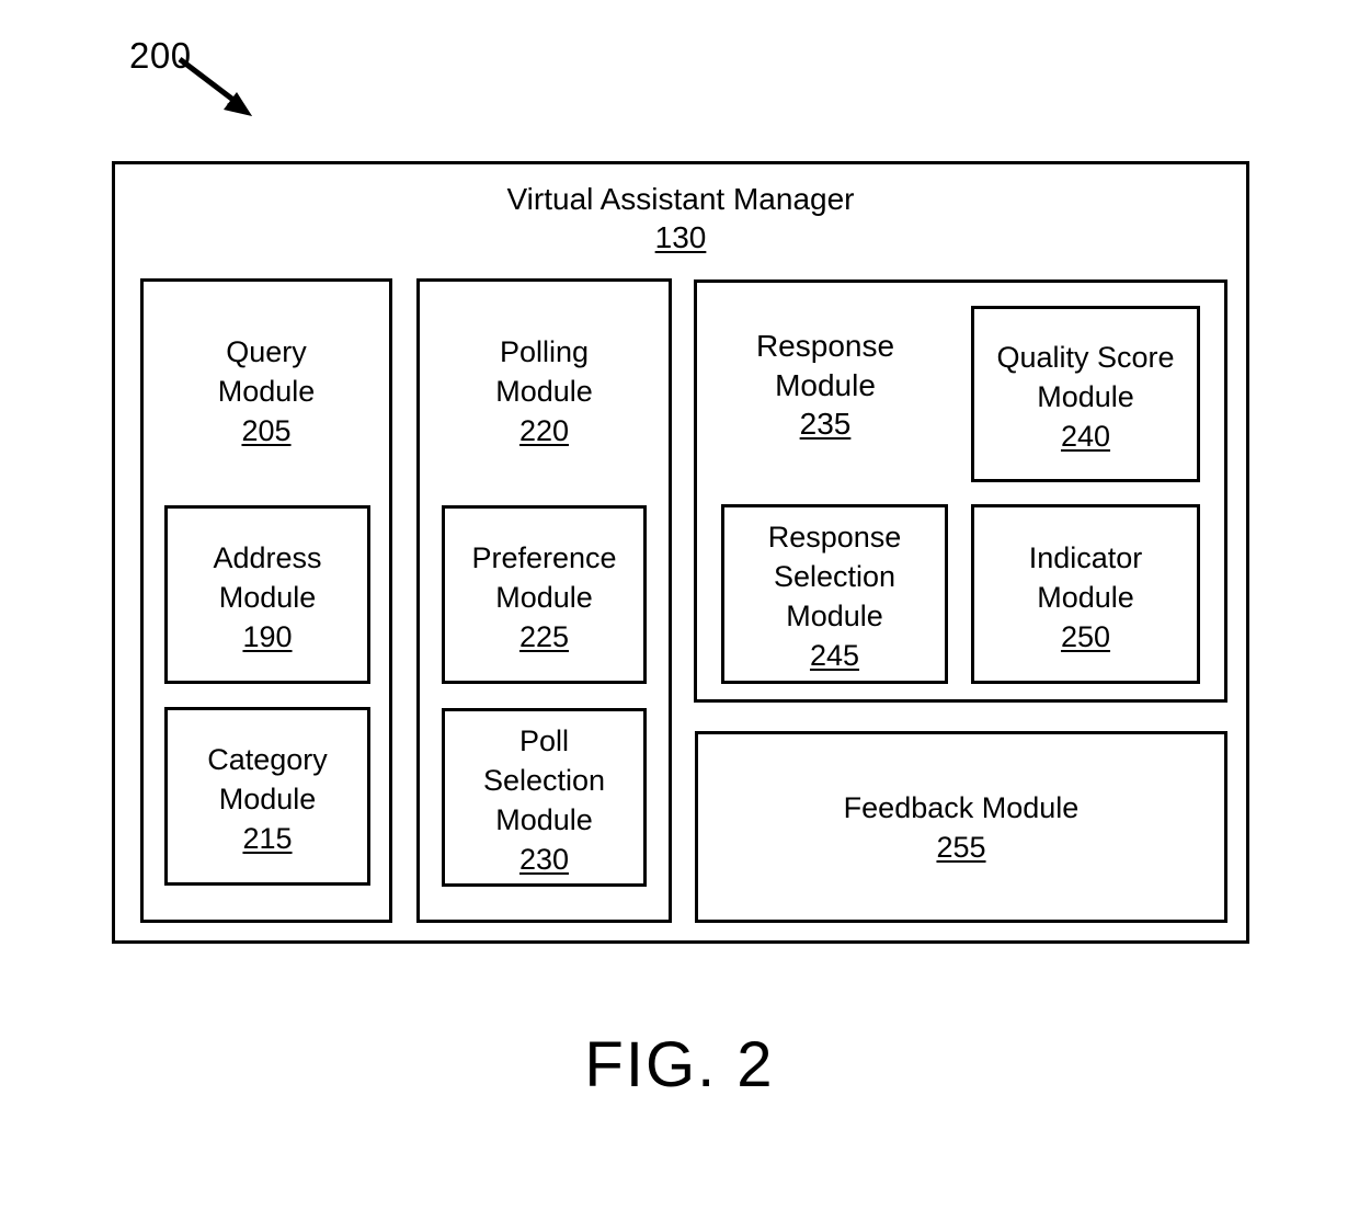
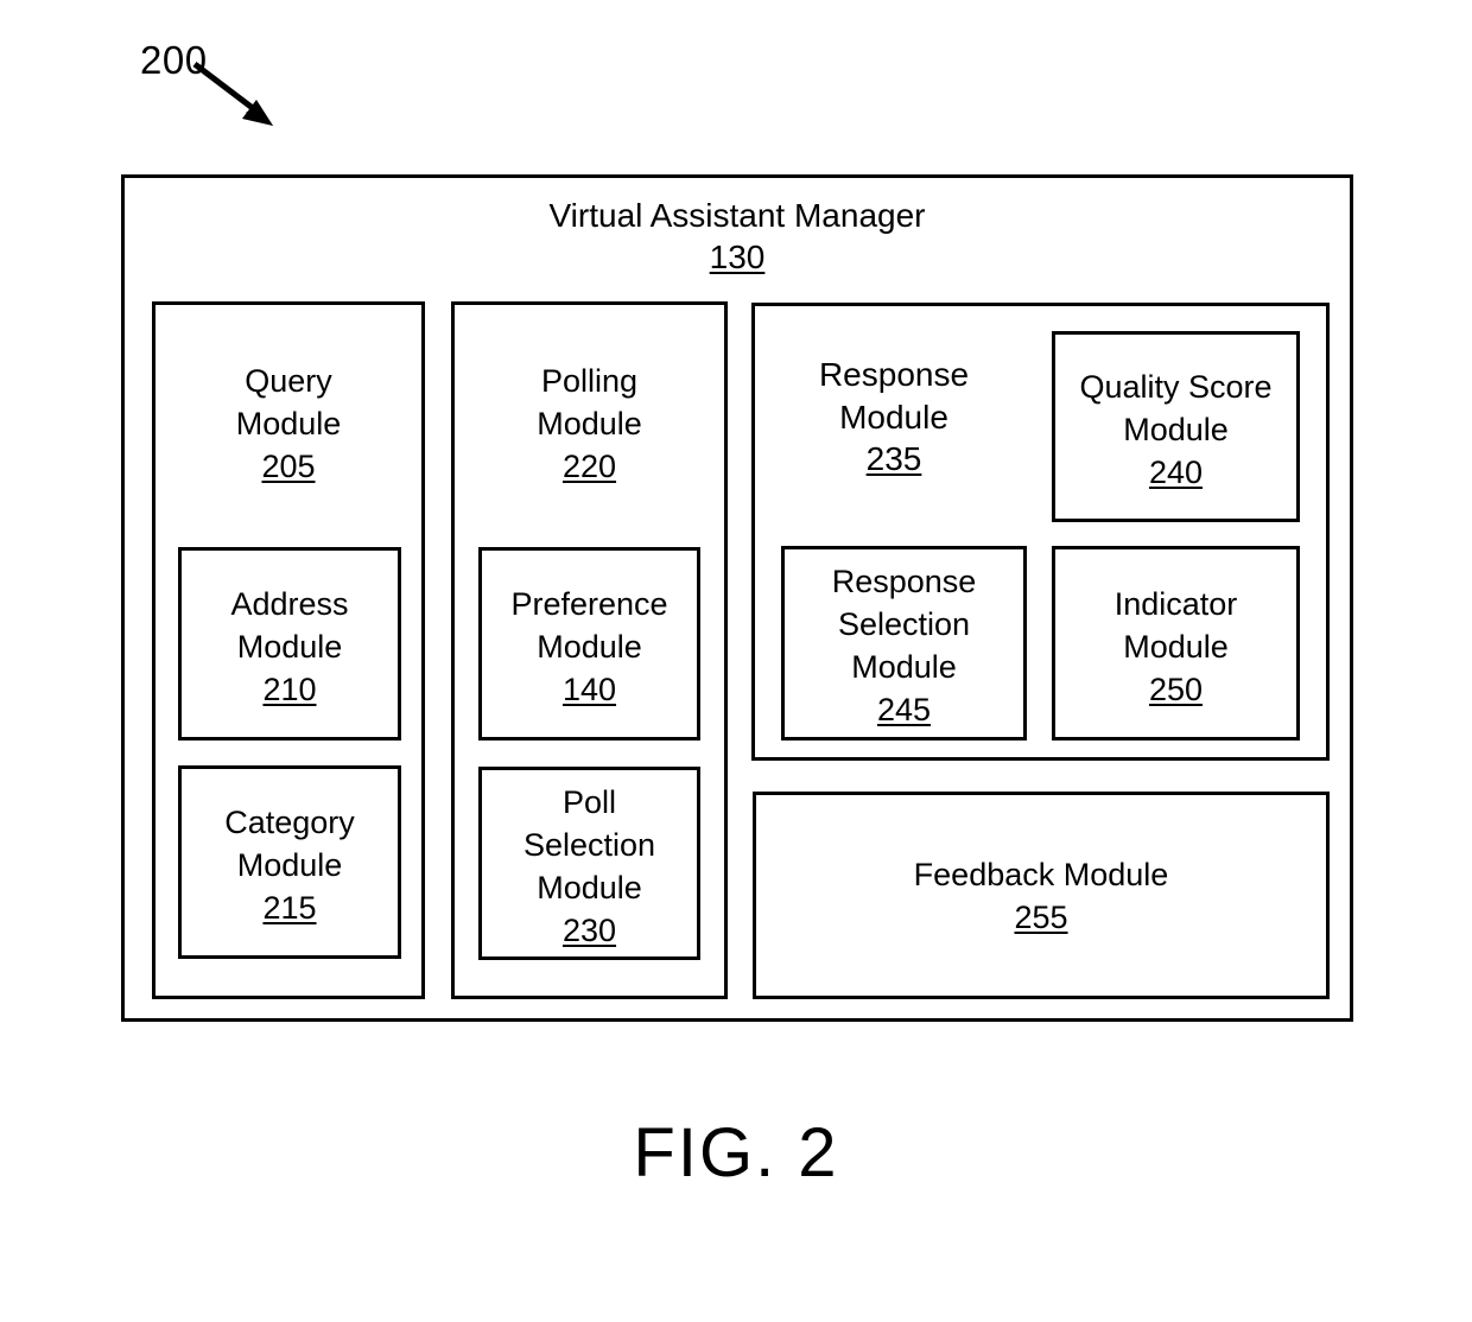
  200
  Virtual Assistant Manager
  130
  Query
  Module
  205
  Address
  Module
- 190
+ 210
  Category
  Module
  215
  Polling
  Module
  220
  Preference
  Module
- 225
+ 140
  Poll
  Selection
  Module
  230
  Response
  Module
  235
  Quality Score
  Module
  240
  Response
  Selection
  Module
  245
  Indicator
  Module
  250
  Feedback Module
  255
  FIG. 2
